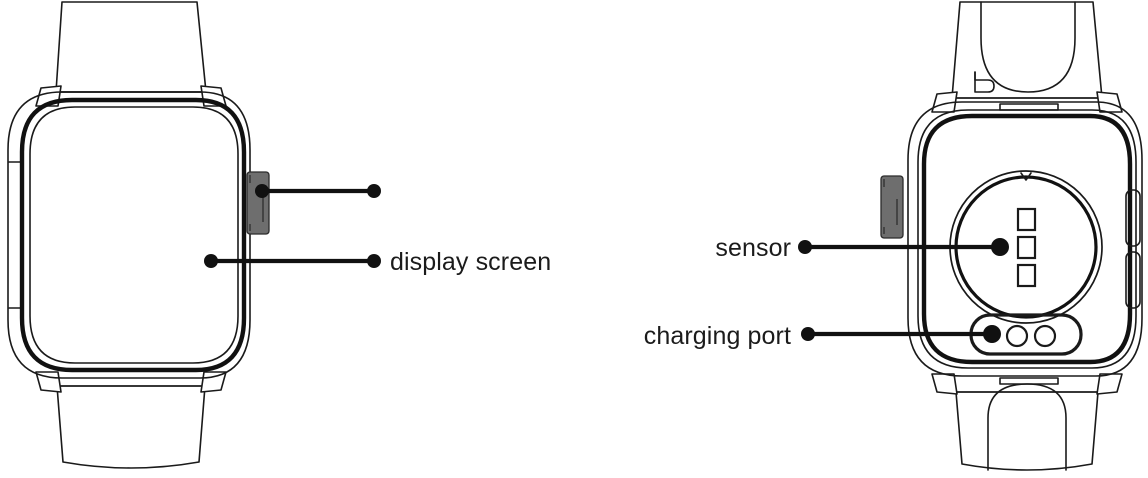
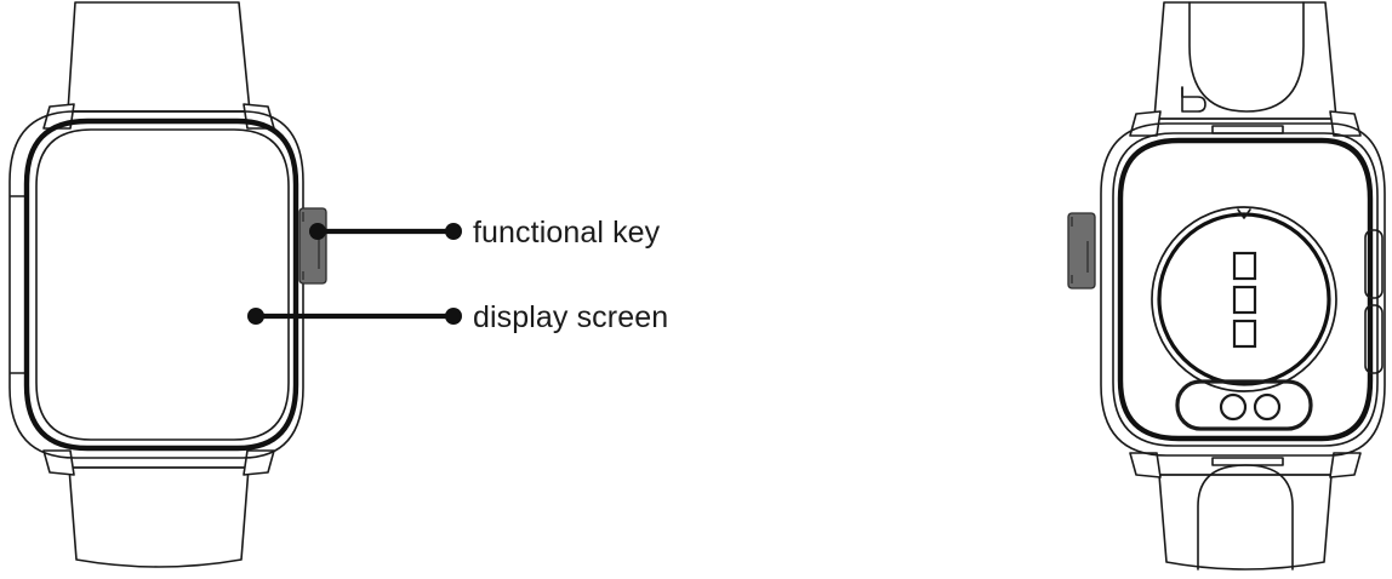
+ functional key
  display screen
- sensor
- charging port
